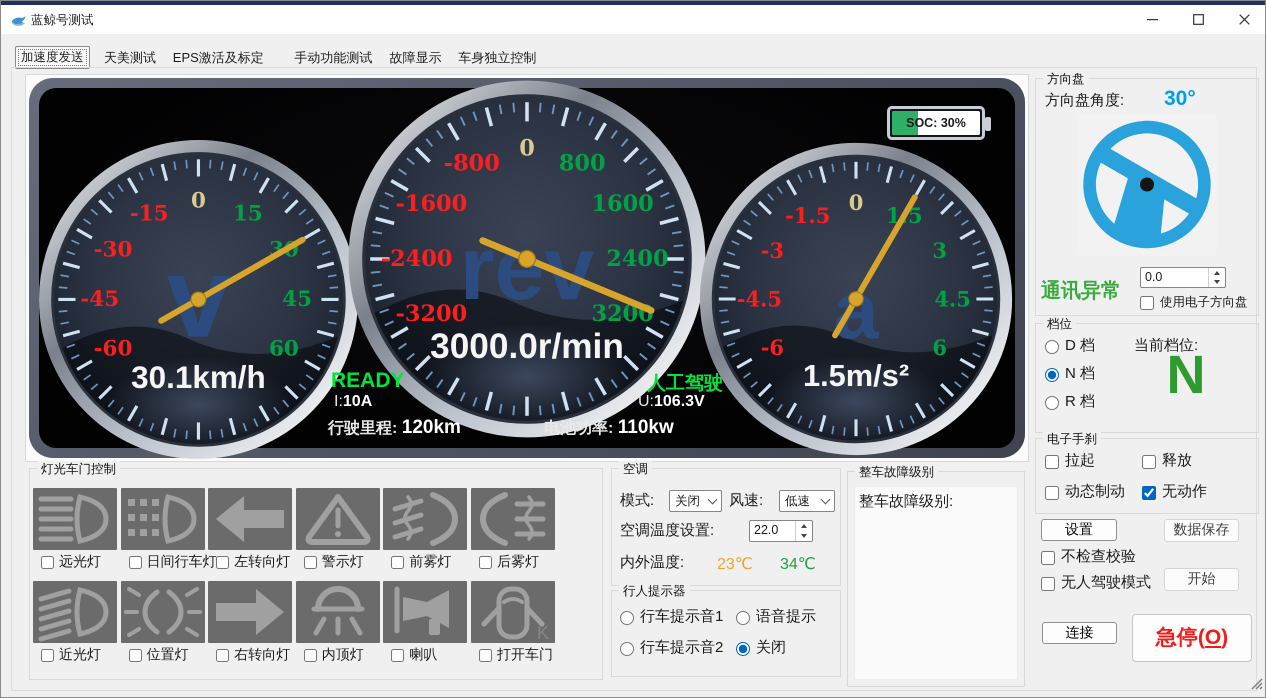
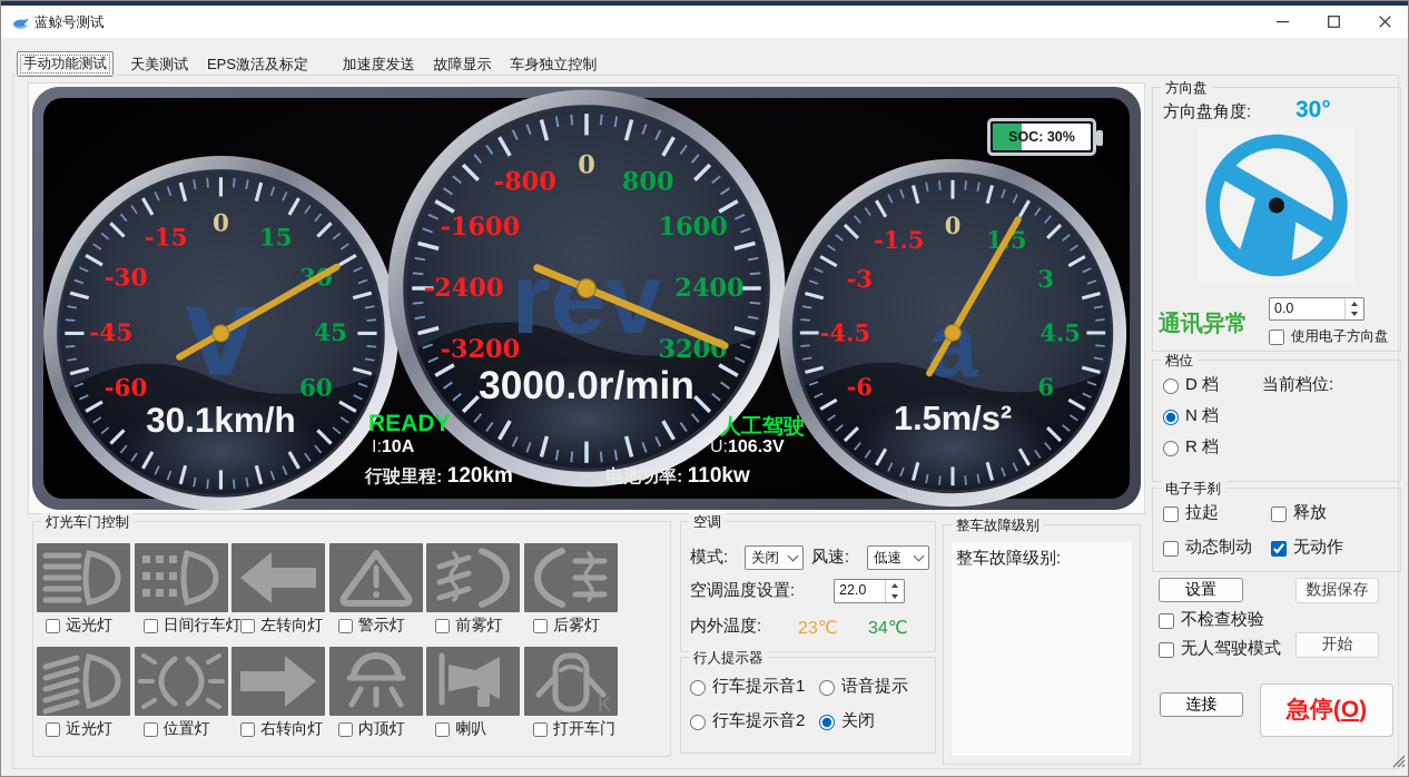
  蓝鲸号测试
  车身独立控制
  故障显示
- 手动功能测试
+ 加速度发送
  EPS激活及标定
  天美测试
- 加速度发送
+ 手动功能测试
  0
  15
  -15
  30
  -30
  45
  -45
  60
  -60
  30.1km/h
  0
  800
  -800
  1600
  -1600
  2400
  -2400
  3200
  -3200
  rev
  3000.0r/min
  0
  -1.5
  3
  -3
  4.5
  -4.5
  6
  -6
  a
  1.5m/s²
  SOC: 30%
  READY
  I:10A
  行驶里程: 120km
  人工驾驶
  U:106.3V
  电池功率: 110kw
  灯光车门控制
  远光灯
  日间行车灯
  左转向灯
  警示灯
  前雾灯
  后雾灯
  近光灯
  位置灯
  右转向灯
  内顶灯
  喇叭
  K
  打开车门
  空调
  模式:
  关闭
  风速:
  低速
  空调温度设置:
  22.0
  内外温度:
  23℃
  34℃
  行人提示器
  行车提示音1
  语音提示
  行车提示音2
  关闭
  整车故障级别
  整车故障级别:
  方向盘
  方向盘角度:
  30°
  通讯异常
  0.0
  使用电子方向盘
  档位
  D 档
  N 档
  R 档
  当前档位:
- N
  电子手刹
  拉起
  释放
  动态制动
  无动作
  设置
  数据保存
  不检查校验
  无人驾驶模式
  开始
  连接
  急停(O)
